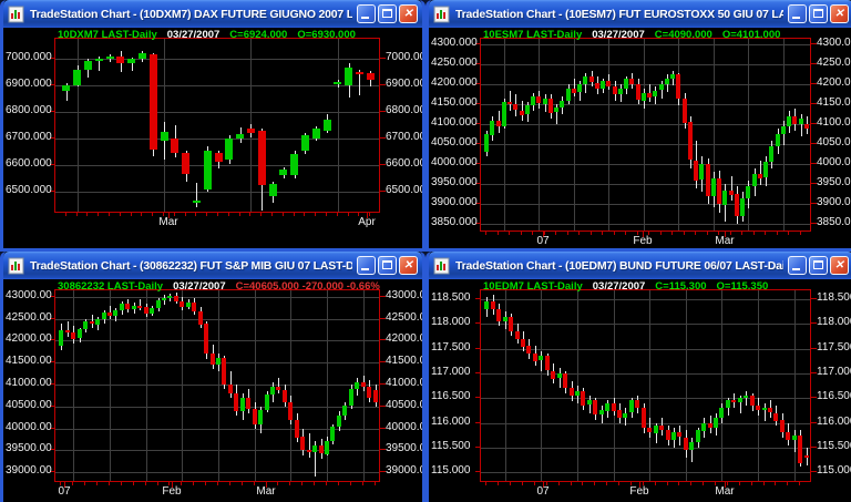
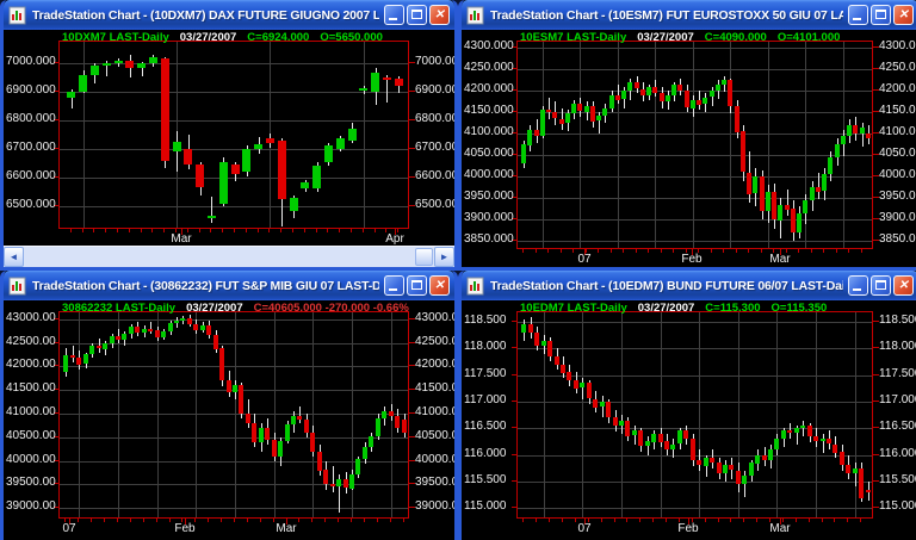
  TradeStation Chart - (10DXM7) DAX FUTURE GIUGNO 2007 L
  ✕
  7000.000
  7000.0
  6900.000
  6900.0
  6800.000
  6800.0
  6700.000
  6700.0
  6600.000
  6600.0
  6500.000
  6500.0
  Mar
  Apr
- 10DXM7 LAST-Daily 03/27/2007 C=6924.000 O=6930.000
+ 10DXM7 LAST-Daily 03/27/2007 C=6924.000 O=5650.000
+ ◄
+ ►
  TradeStation Chart - (10ESM7) FUT EUROSTOXX 50 GIU 07 LA
  ✕
  4300.000
  4300.0
  4250.000
  4250.0
  4200.000
  4200.0
  4150.000
  4150.0
  4100.000
  4100.0
  4050.000
  4050.0
  4000.000
  4000.0
  3950.000
  3950.0
  3900.000
  3900.0
  3850.000
  3850.0
  07
  Feb
  Mar
  10ESM7 LAST-Daily 03/27/2007 C=4090.000 O=4101.000
  TradeStation Chart - (30862232) FUT S&P MIB GIU 07 LAST-D
  ✕
  43000.00
  43000.
  42500.00
  42500.
  42000.00
  42000.
  41500.00
  41500.
  41000.00
  41000.
  40500.00
  40500.
  40000.00
  40000.
  39500.00
  39500.
  39000.00
  39000.
  07
  Feb
  Mar
  30862232 LAST-Daily 03/27/2007 C=40605.000 -270.000 -0.66%
  TradeStation Chart - (10EDM7) BUND FUTURE 06/07 LAST-Da
  ✕
  118.500
  118.50
  118.000
  118.00
  117.500
  117.50
  117.000
  117.00
  116.500
  116.50
  116.000
  116.00
  115.500
  115.50
  115.000
  115.00
  07
  Feb
  Mar
  10EDM7 LAST-Daily 03/27/2007 C=115.300 O=115.350
